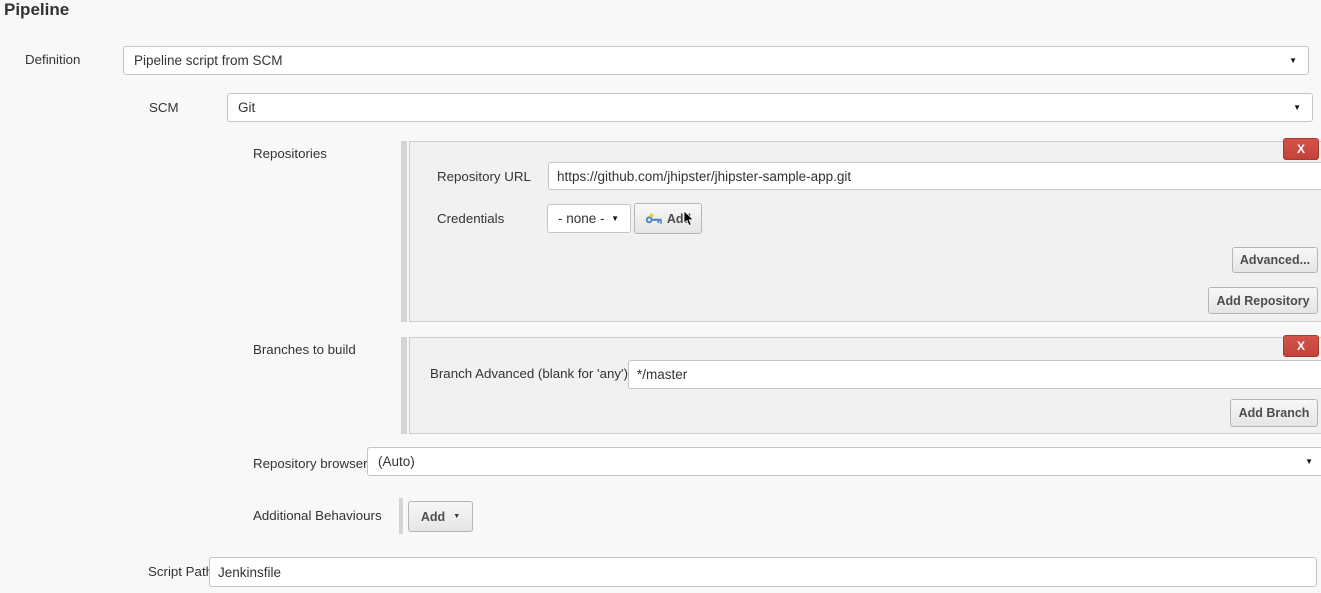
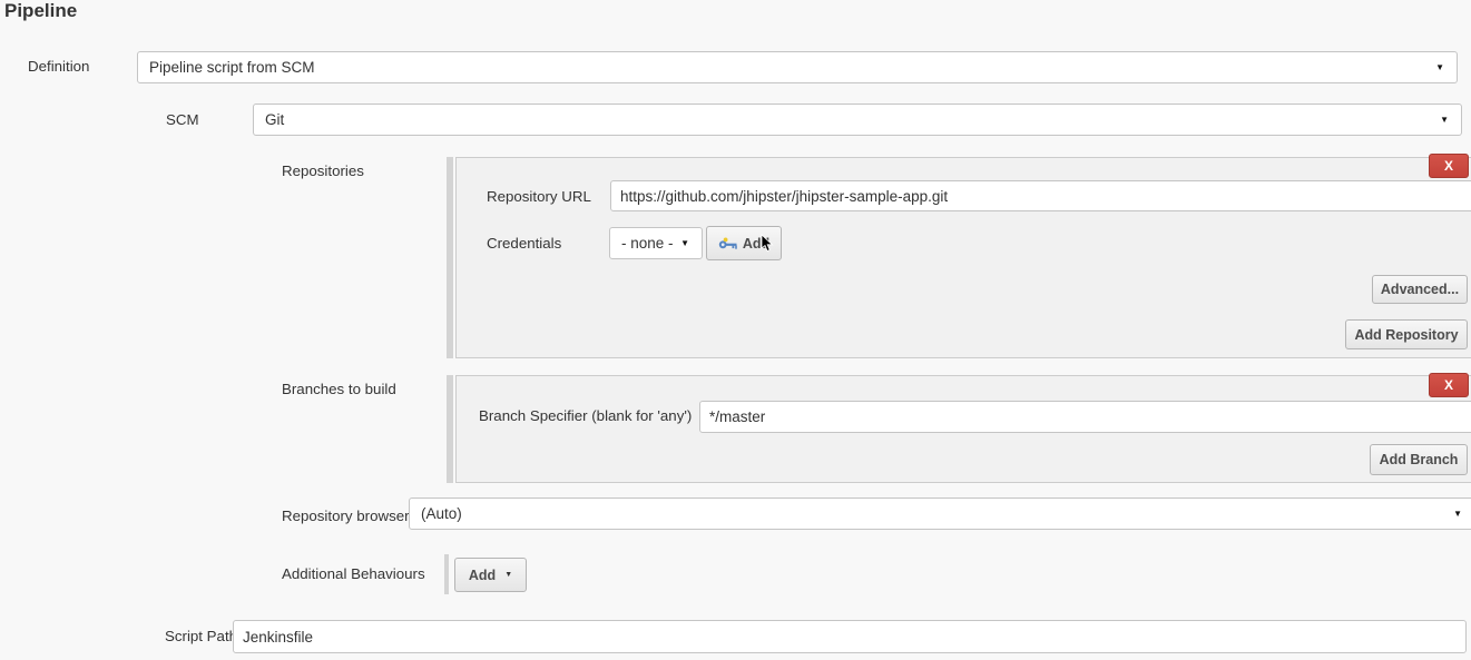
  Pipeline
  Definition
  Pipeline script from SCM
  ▼
  SCM
  Git
  ▼
  Repositories
  X
  Repository URL
  https://github.com/jhipster/jhipster-sample-app.git
  Credentials
  - none -
  ▼
  Advanced...
  Add Repository
  Branches to build
  X
- Branch Advanced (blank for 'any')
+ Branch Specifier (blank for 'any')
  */master
  Add Branch
  Repository browser
  (Auto)
  ▼
  Additional Behaviours
  Add
  Script Pat
  Jenkinsfile
